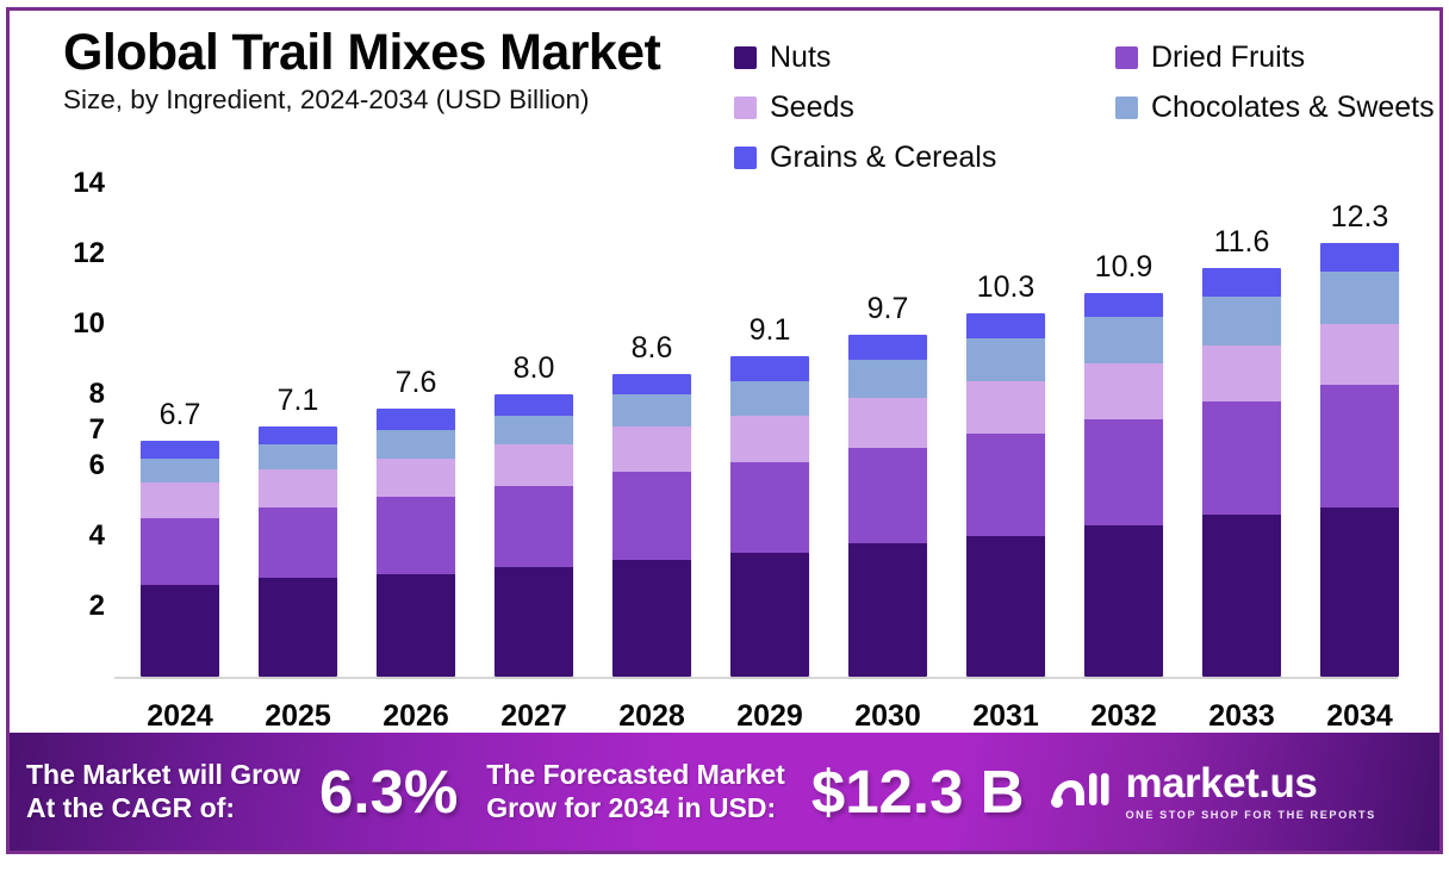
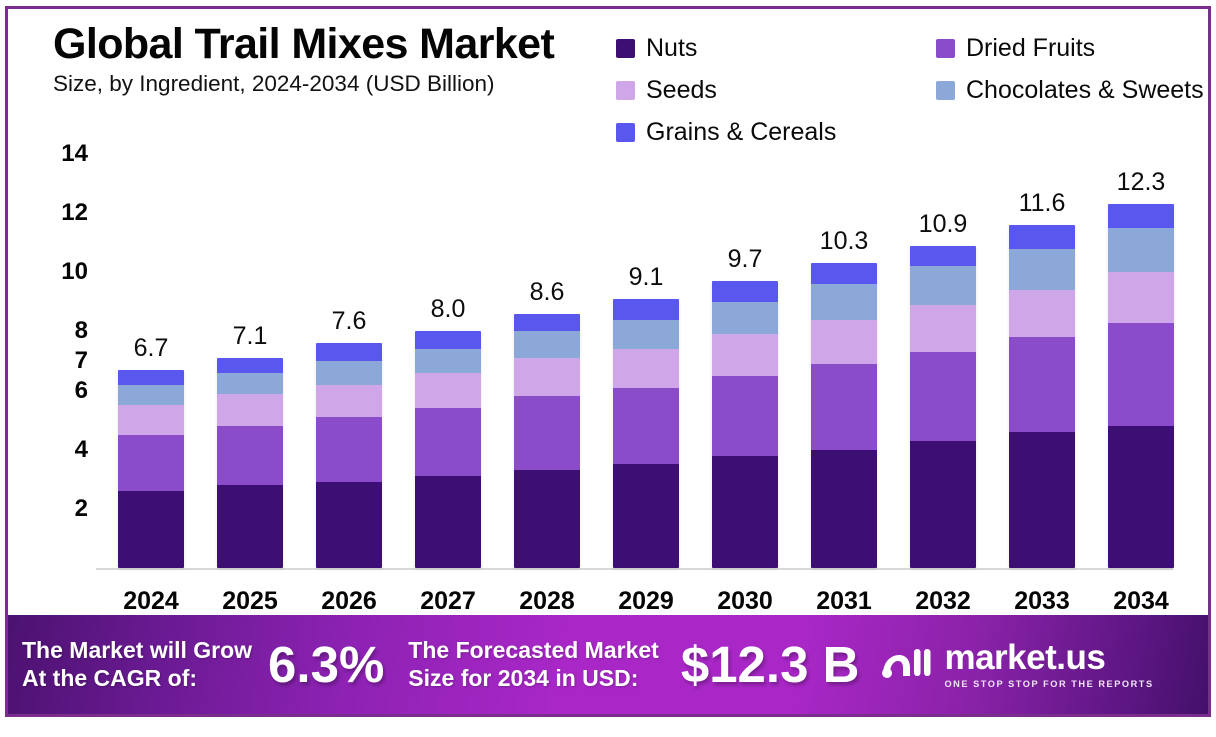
  Global Trail Mixes Market
  Size, by Ingredient, 2024-2034 (USD Billion)
  Nuts
  Dried Fruits
  Seeds
  Chocolates & Sweets
  Grains & Cereals
  7
  2
  4
  6
  8
  10
  12
  14
  6.7
  2024
  7.1
  2025
  7.6
  2026
  8.0
  2027
  8.6
  2028
  9.1
  2029
  9.7
  2030
  10.3
  2031
  10.9
  2032
  11.6
  2033
  12.3
  2034
  The Market will Grow
  At the CAGR of:
  6.3%
  The Forecasted Market
- Grow for 2034 in USD:
+ Size for 2034 in USD:
  $12.3 B
  market.us
- ONE STOP SHOP FOR THE REPORTS
+ ONE STOP STOP FOR THE REPORTS
